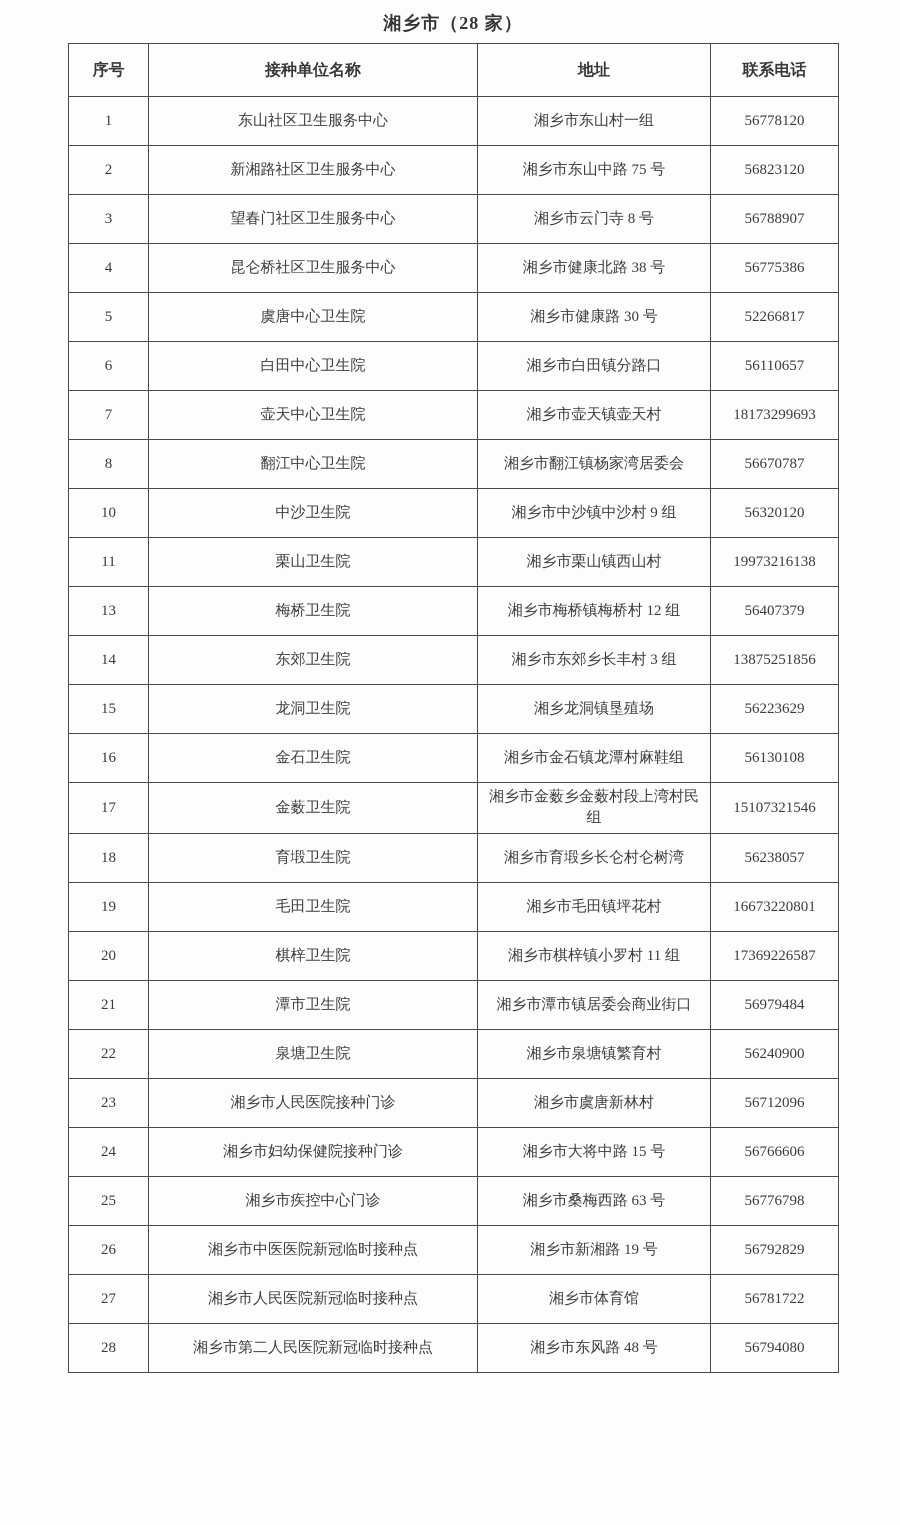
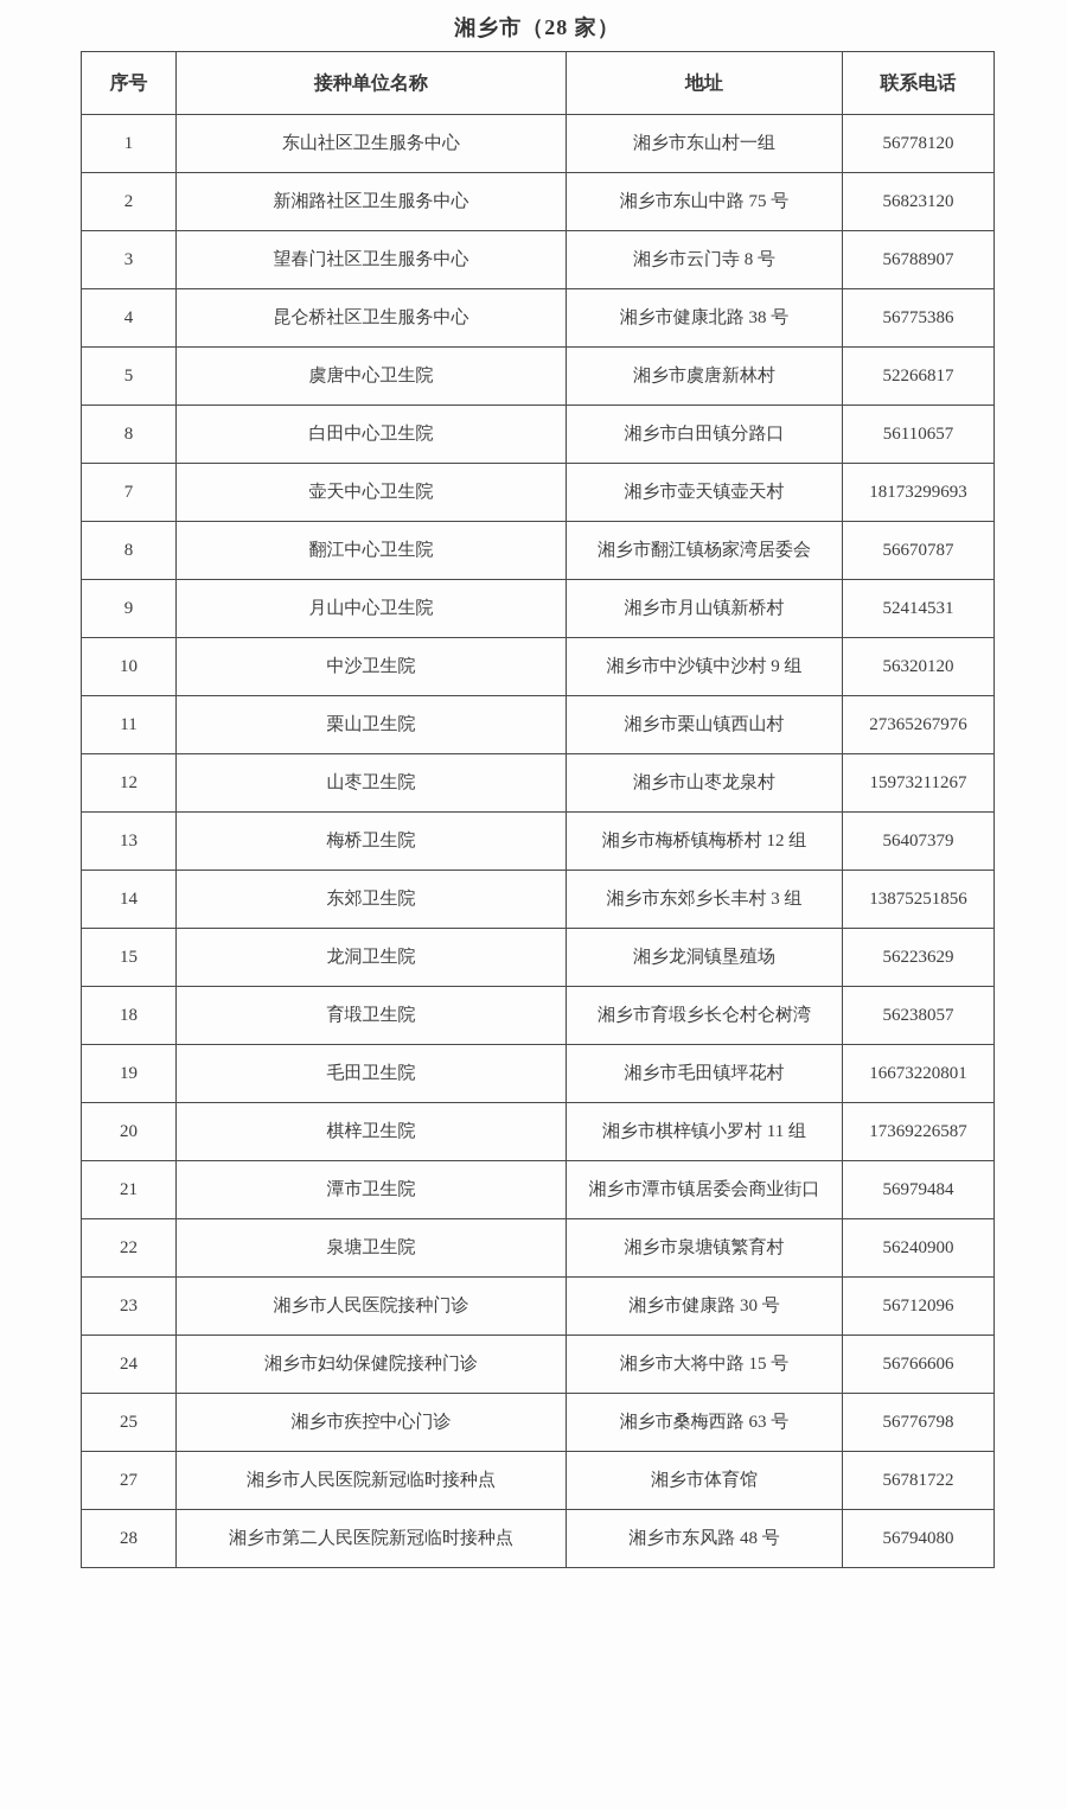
  湘乡市（28 家）
  序号	接种单位名称	地址	联系电话
  1	东山社区卫生服务中心	湘乡市东山村一组	56778120
  2	新湘路社区卫生服务中心	湘乡市东山中路 75 号	56823120
  3	望春门社区卫生服务中心	湘乡市云门寺 8 号	56788907
  4	昆仑桥社区卫生服务中心	湘乡市健康北路 38 号	56775386
- 5	虞唐中心卫生院	湘乡市健康路 30 号	52266817
+ 5	虞唐中心卫生院	湘乡市虞唐新林村	52266817
- 6	白田中心卫生院	湘乡市白田镇分路口	56110657
+ 8	白田中心卫生院	湘乡市白田镇分路口	56110657
  7	壶天中心卫生院	湘乡市壶天镇壶天村	18173299693
  8	翻江中心卫生院	湘乡市翻江镇杨家湾居委会	56670787
+ 9	月山中心卫生院	湘乡市月山镇新桥村	52414531
  10	中沙卫生院	湘乡市中沙镇中沙村 9 组	56320120
- 11	栗山卫生院	湘乡市栗山镇西山村	19973216138
+ 11	栗山卫生院	湘乡市栗山镇西山村	27365267976
+ 12	山枣卫生院	湘乡市山枣龙泉村	15973211267
  13	梅桥卫生院	湘乡市梅桥镇梅桥村 12 组	56407379
  14	东郊卫生院	湘乡市东郊乡长丰村 3 组	13875251856
  15	龙洞卫生院	湘乡龙洞镇垦殖场	56223629
- 16	金石卫生院	湘乡市金石镇龙潭村麻鞋组	56130108
- 17	金薮卫生院	湘乡市金薮乡金薮村段上湾村民组	15107321546
  18	育塅卫生院	湘乡市育塅乡长仑村仑树湾	56238057
  19	毛田卫生院	湘乡市毛田镇坪花村	16673220801
  20	棋梓卫生院	湘乡市棋梓镇小罗村 11 组	17369226587
  21	潭市卫生院	湘乡市潭市镇居委会商业街口	56979484
  22	泉塘卫生院	湘乡市泉塘镇繁育村	56240900
- 23	湘乡市人民医院接种门诊	湘乡市虞唐新林村	56712096
+ 23	湘乡市人民医院接种门诊	湘乡市健康路 30 号	56712096
  24	湘乡市妇幼保健院接种门诊	湘乡市大将中路 15 号	56766606
  25	湘乡市疾控中心门诊	湘乡市桑梅西路 63 号	56776798
- 26	湘乡市中医医院新冠临时接种点	湘乡市新湘路 19 号	56792829
  27	湘乡市人民医院新冠临时接种点	湘乡市体育馆	56781722
  28	湘乡市第二人民医院新冠临时接种点	湘乡市东风路 48 号	56794080
